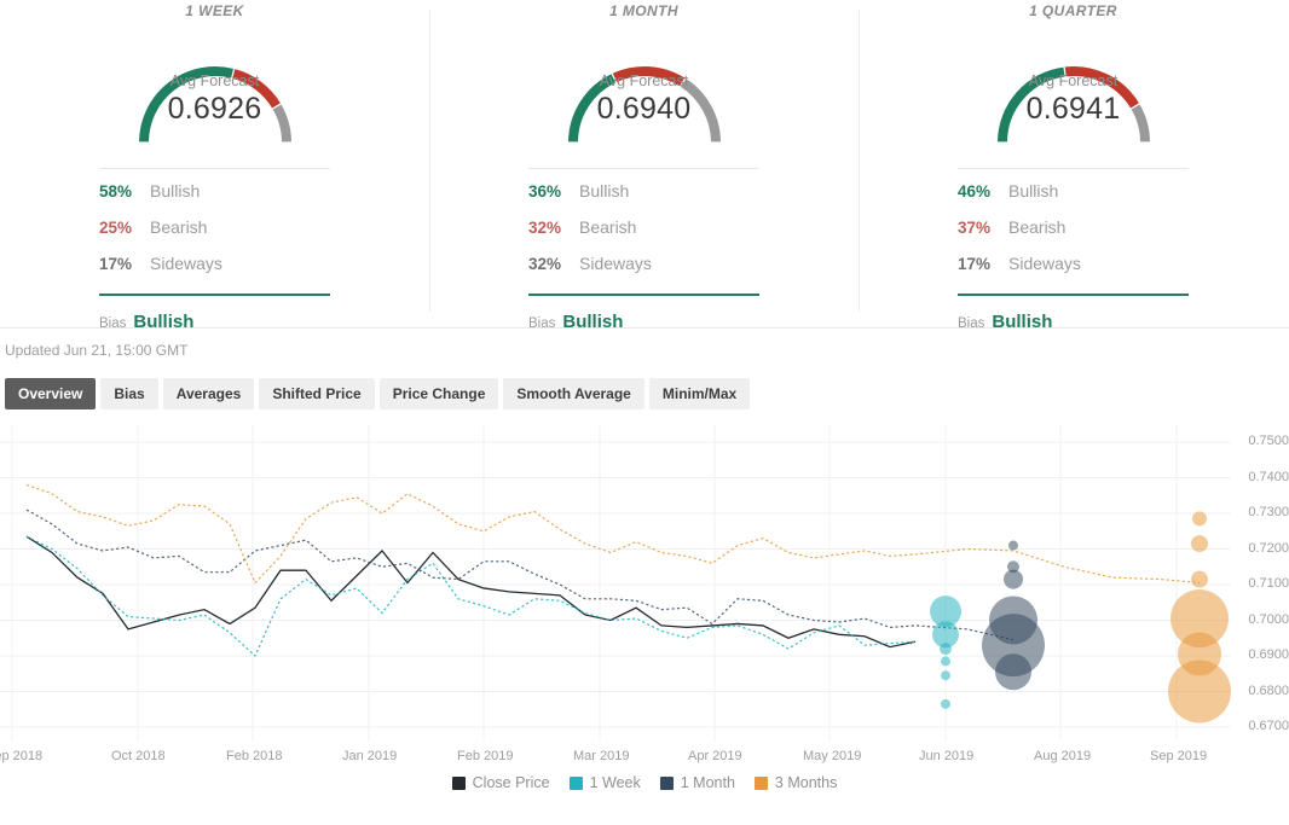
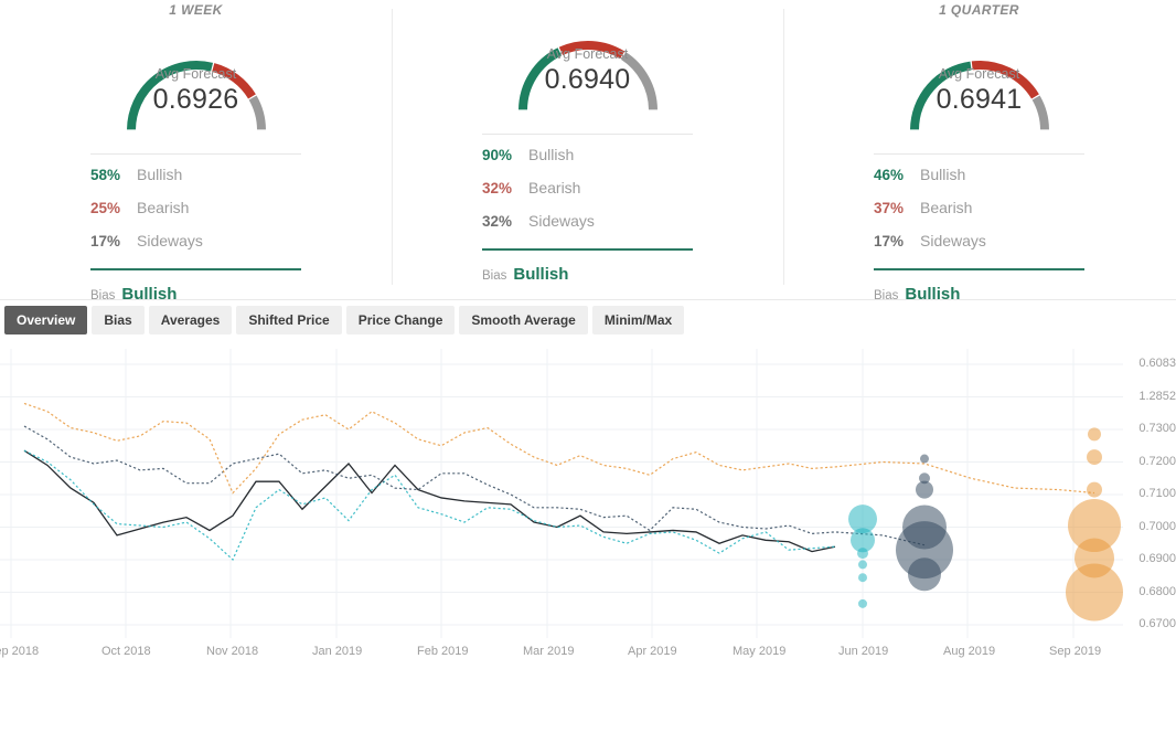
  1 WEEK
  Avg Forecast
  0.6926
  58%
  Bullish
  25%
  Bearish
  17%
  Sideways
  Bias
  Bullish
- 1 MONTH
  Avg Forecast
  0.6940
- 36%
+ 90%
  Bullish
  32%
  Bearish
  32%
  Sideways
  Bias
  Bullish
  1 QUARTER
  Avg Forecast
  0.6941
  46%
  Bullish
  37%
  Bearish
  17%
  Sideways
  Bias
  Bullish
- Updated Jun 21, 15:00 GMT
  Overview
  Bias
  Averages
  Shifted Price
  Price Change
  Smooth Average
  Minim/Max
- 0.7500
+ 0.6083
- 0.7400
+ 1.2852
  0.7300
  0.7200
  0.7100
  0.7000
  0.6900
  0.6800
  0.6700
  p 2018
  Oct 2018
- Feb 2018
+ Nov 2018
  Jan 2019
  Feb 2019
  Mar 2019
  Apr 2019
  May 2019
  Jun 2019
  Aug 2019
  Sep 2019
- Close Price
- 1 Week
- 1 Month
- 3 Months
